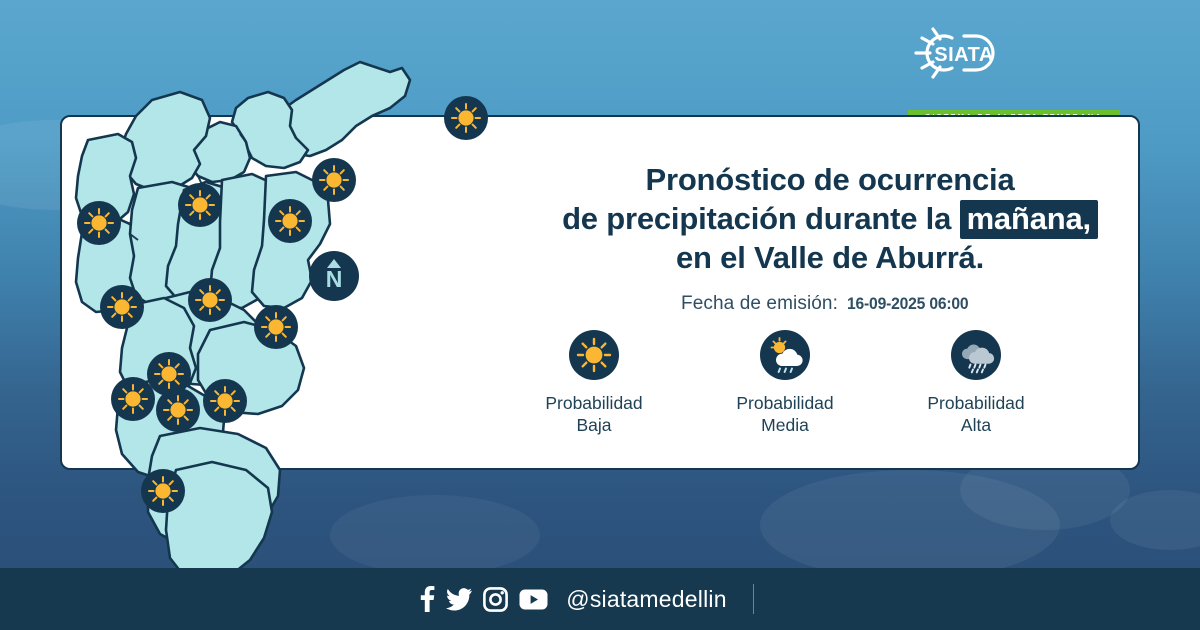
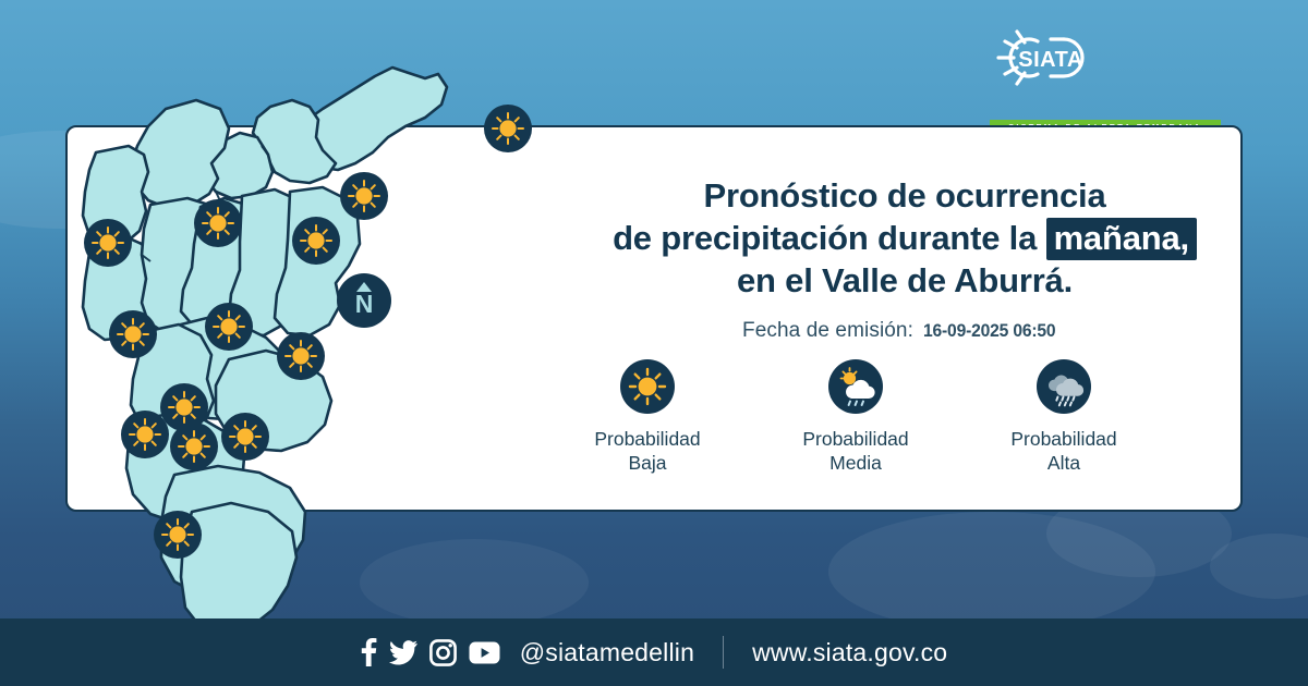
  SIATA
  N
  Pronóstico de ocurrencia
  de precipitación durante la mañana,
  en el Valle de Aburrá.
  Fecha de emisión:
- 16-09-2025 06:00
+ 16-09-2025 06:50
  Probabilidad
  Baja
  Probabilidad
  Media
  Probabilidad
  Alta
  @siatamedellin
+ www.siata.gov.co
